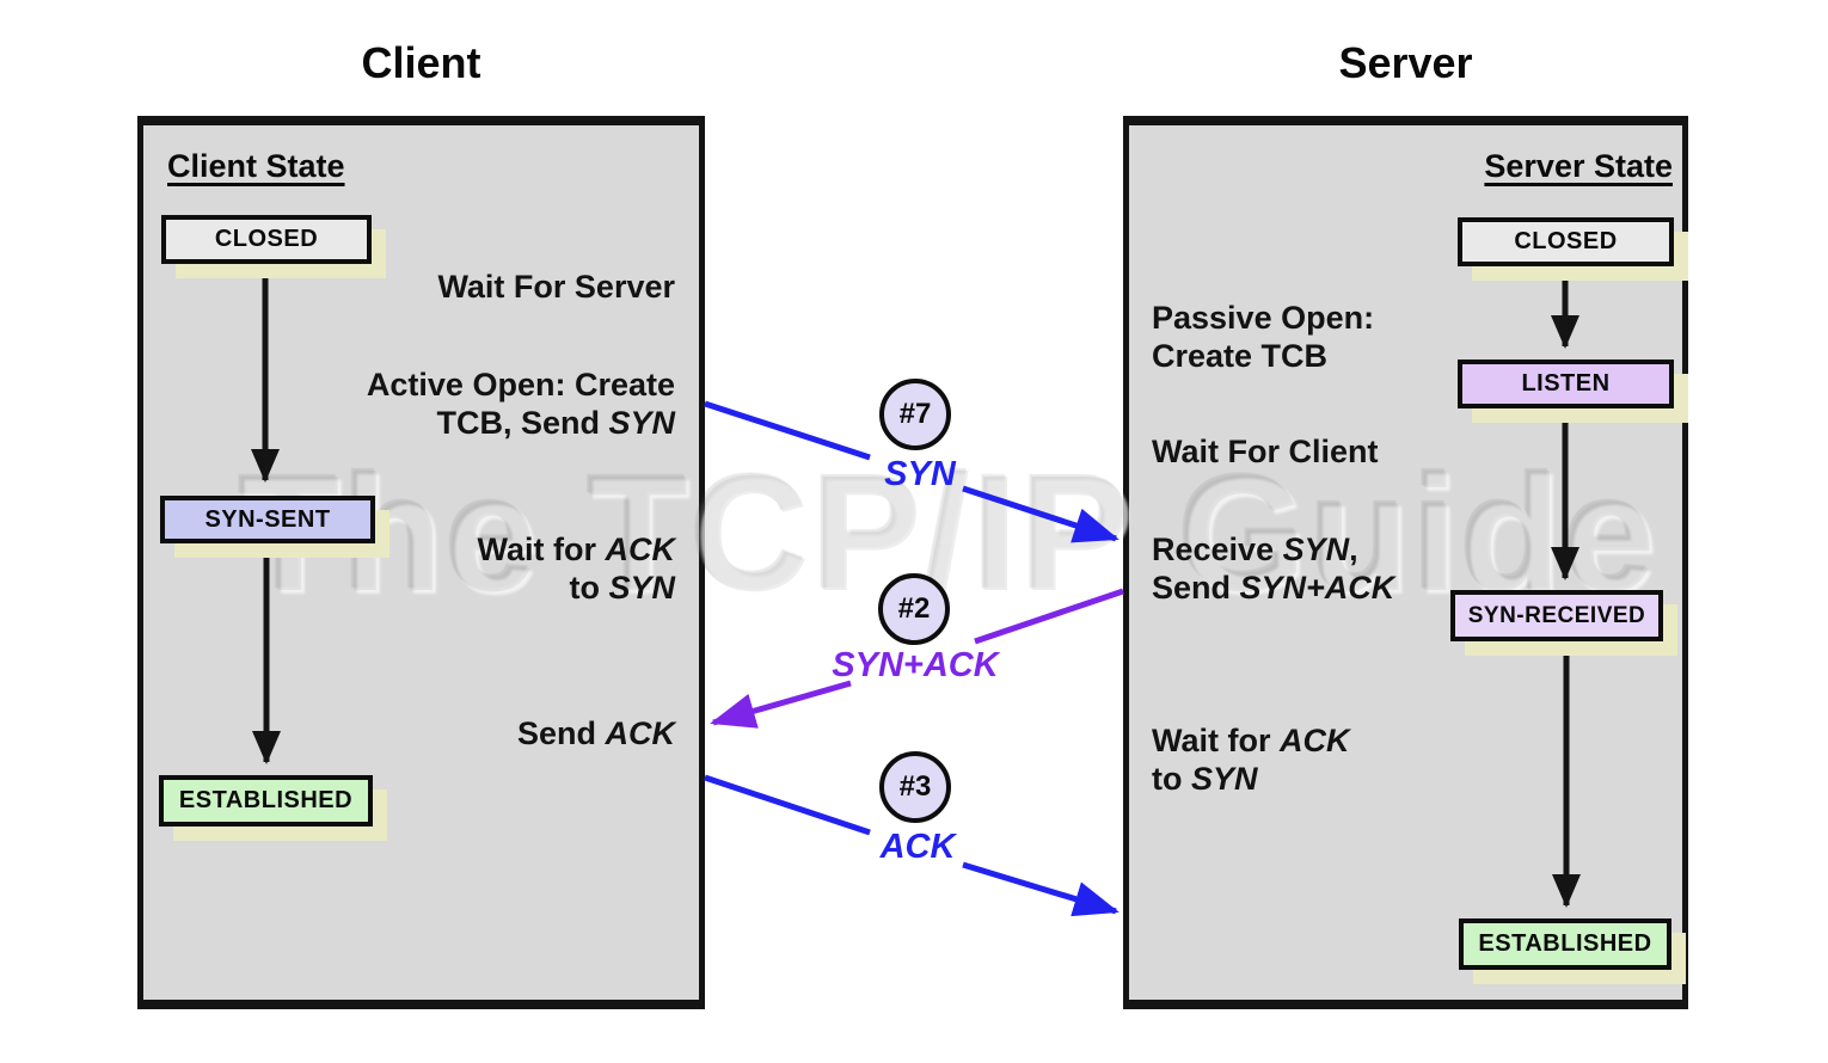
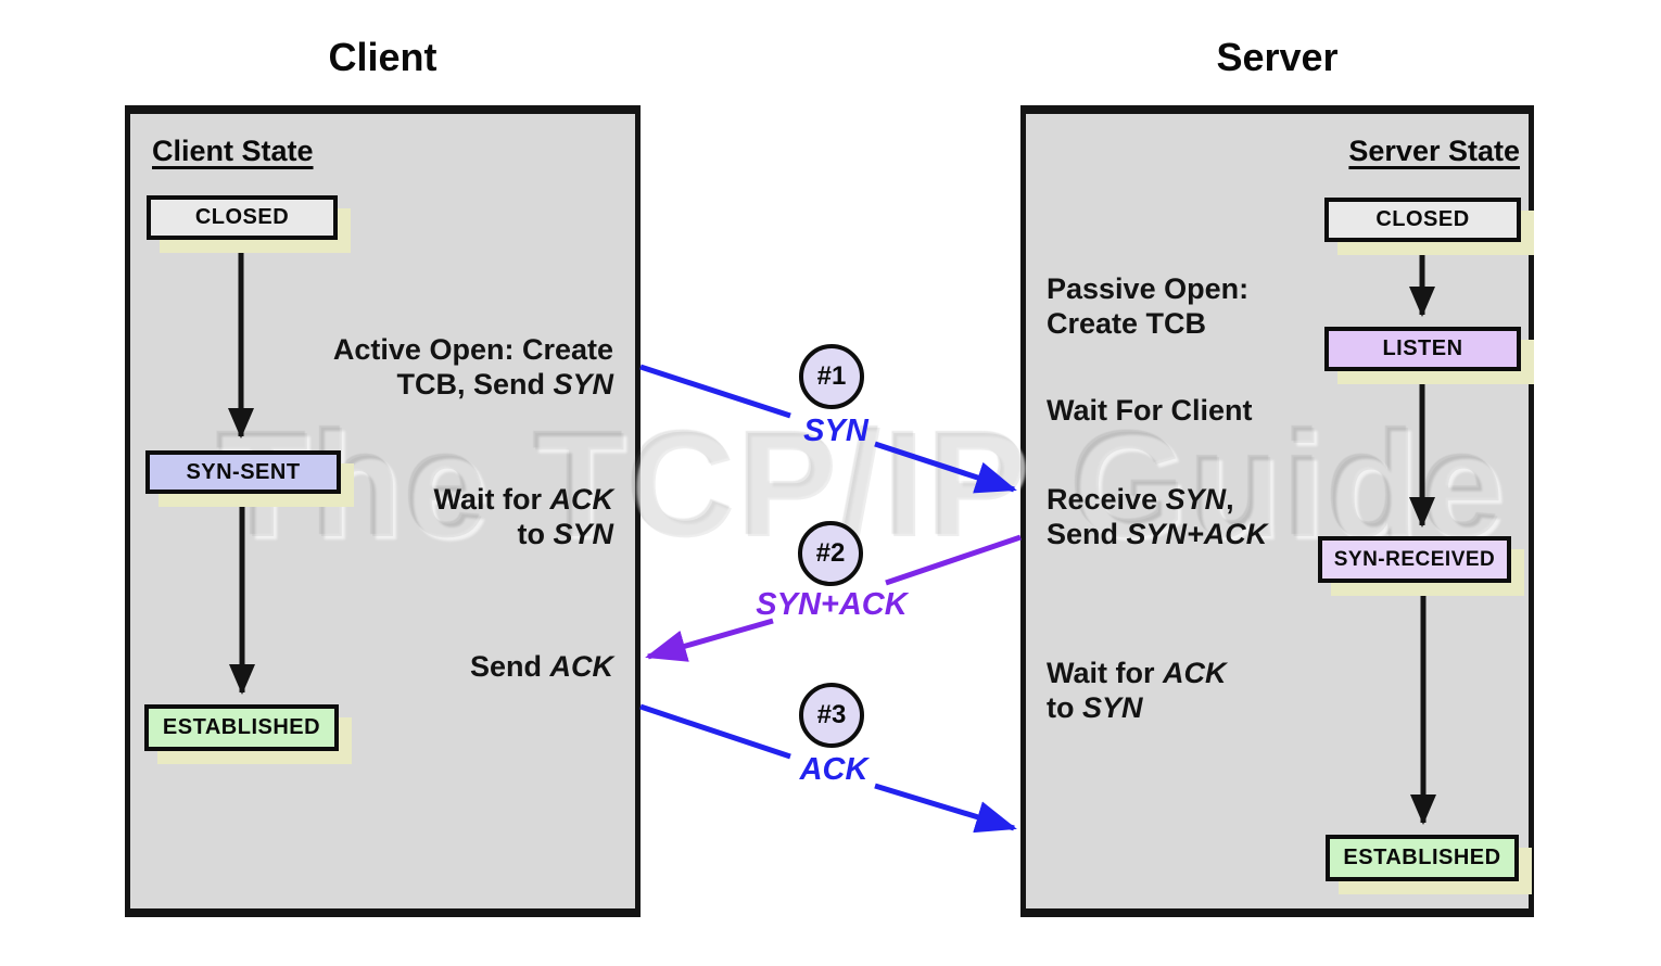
  Client
  Server
  he TCP/IP Guid
  Client State
  Server State
  CLOSED
  SYN-SENT
  ESTABLISHED
  CLOSED
  LISTEN
  SYN-RECEIVED
  ESTABLISHED
- Wait For Server
  Active Open: Create
  TCB, Send SYN
  Wait for ACK
  to SYN
  Send ACK
  Passive Open:
  Create TCB
  Wait For Client
  Receive SYN,
  Send SYN+ACK
  Wait for ACK
  to SYN
- #7
+ #1
  #2
  #3
  SYN
  SYN+ACK
  ACK
